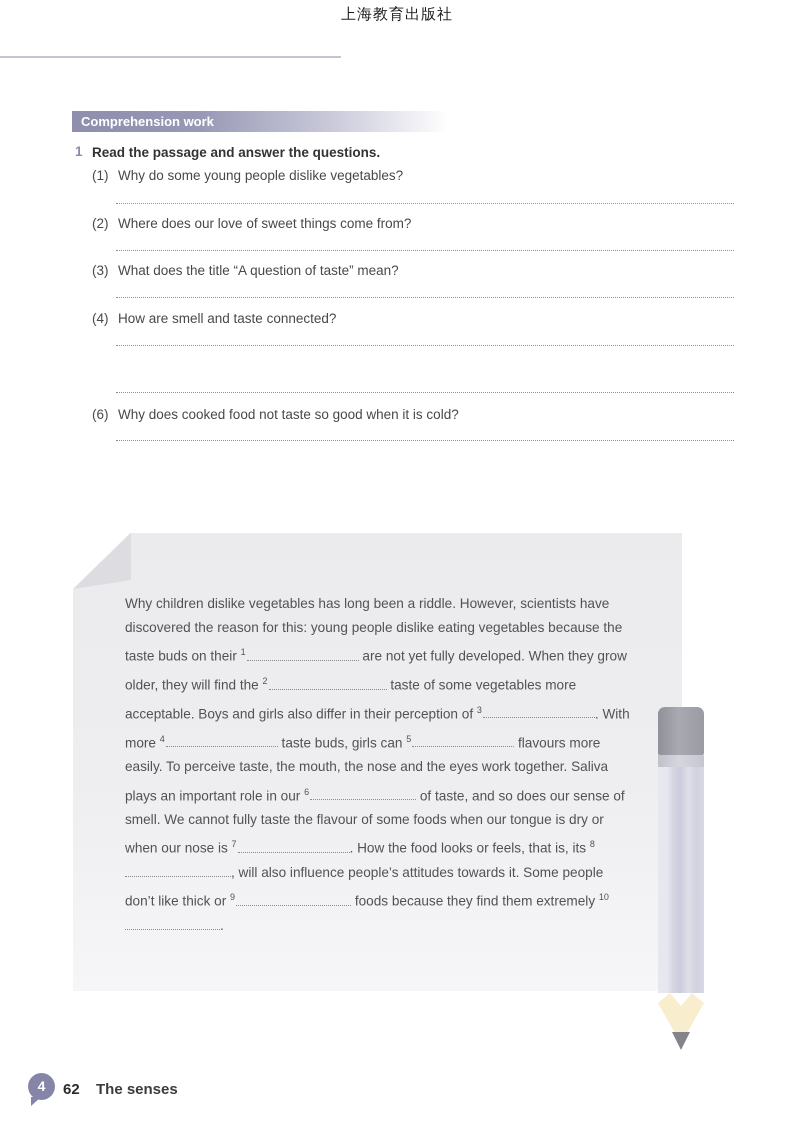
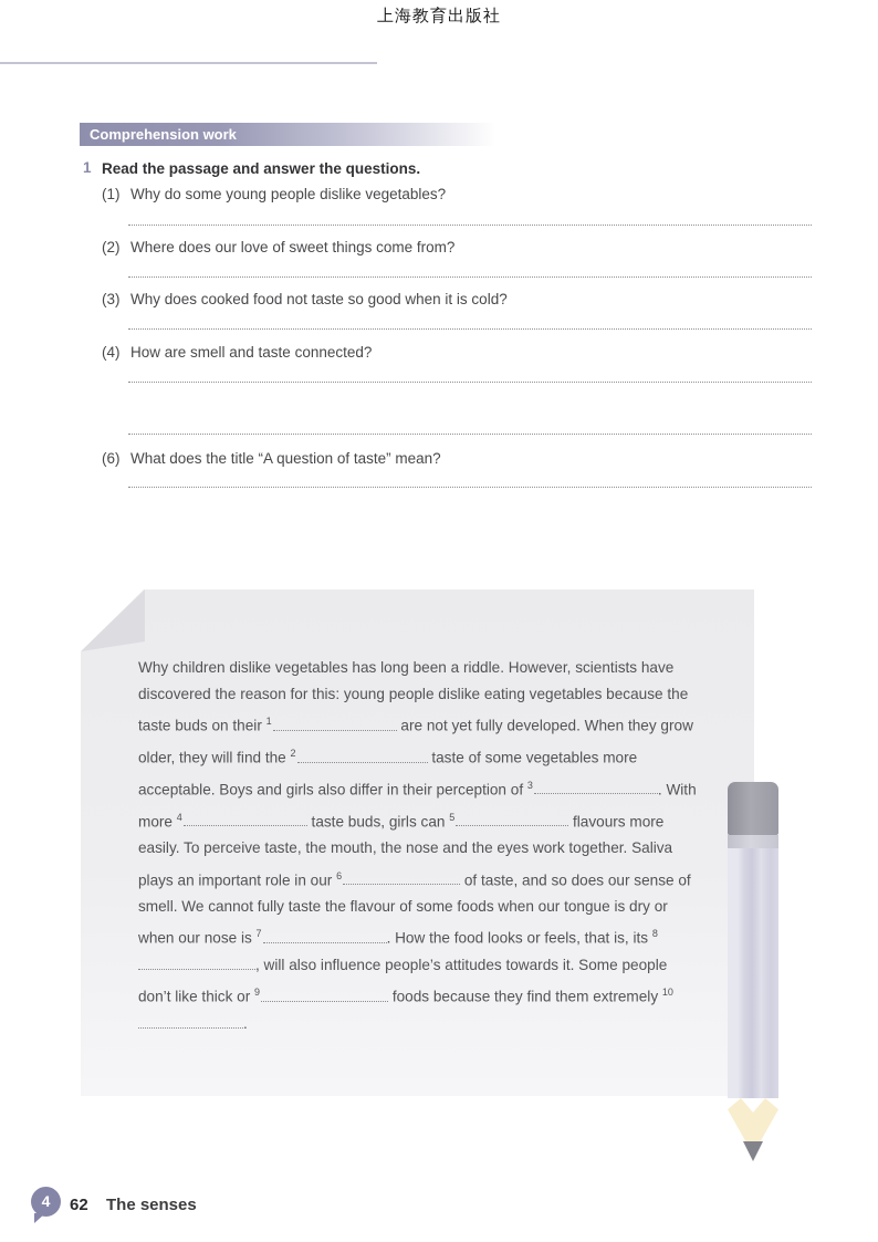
  上海教育出版社
  Comprehension work
  1
  Read the passage and answer the questions.
  (1)
  Why do some young people dislike vegetables?
  (2)
  Where does our love of sweet things come from?
  (3)
- What does the title “A question of taste” mean?
+ Why does cooked food not taste so good when it is cold?
  (4)
  How are smell and taste connected?
  (6)
- Why does cooked food not taste so good when it is cold?
+ What does the title “A question of taste” mean?
  Why children dislike vegetables has long been a riddle. However, scientists have discovered the reason for this: young people dislike eating vegetables because the taste buds on their 1 are not yet fully developed. When they grow older, they will find the 2 taste of some vegetables more acceptable. Boys and girls also differ in their perception of 3 . With more 4 taste buds, girls can 5 flavours more easily. To perceive taste, the mouth, the nose and the eyes work together. Saliva plays an important role in our 6 of taste, and so does our sense of smell. We cannot fully taste the flavour of some foods when our tongue is dry or when our nose is 7 . How the food looks or feels, that is, its 8, will also influence people’s attitudes towards it. Some people don’t like thick or 9 foods because they find them extremely 10.
  4
  62
  The senses
